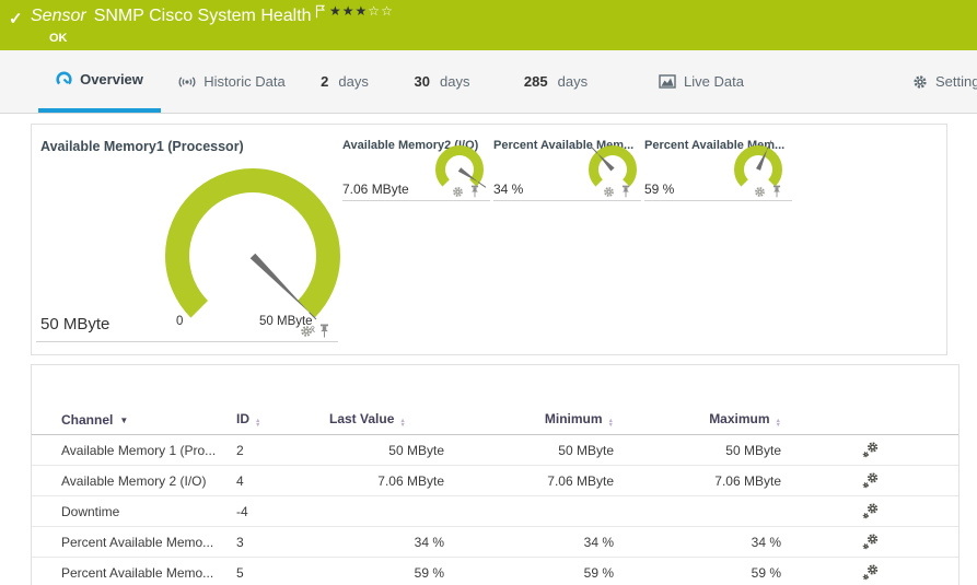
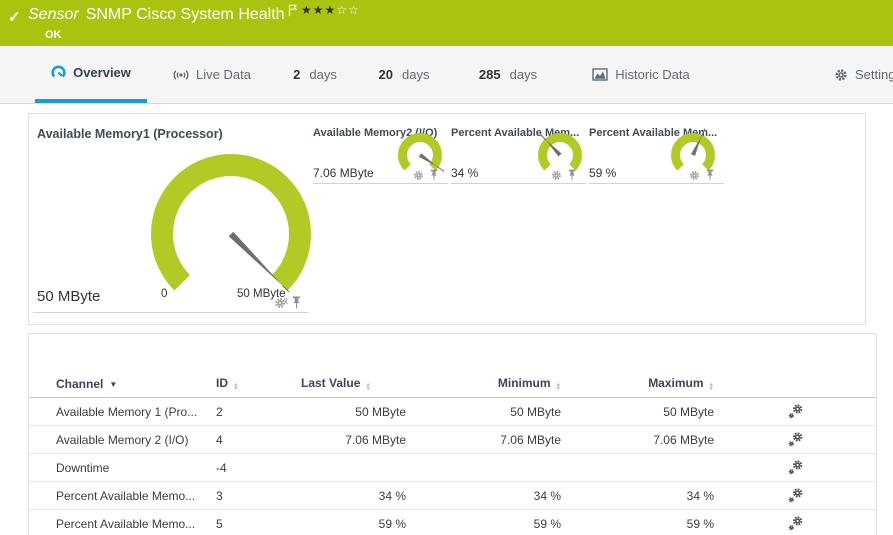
  ✓
  Sensor SNMP Cisco System Health
  ★★★☆☆
  OK
  Overview
- Historic Data
+ Live Data
  2
  days
- 30
+ 20
  days
  285
  days
- Live Data
+ Historic Data
  Setting
  Available Memory1 (Processor)
  x̄
  0
  50 MByte
  50 MByte
  Available Memory2 (I/O)
  7.06 MByte
  Percent Available Mem...
  34 %
  Percent Available Me...
  59 %
  Channel ▼	ID	Last Value	Minimum	Maximum
  Available Memory 1 (Pro...	2	50 MByte	50 MByte	50 MByte
  Available Memory 2 (I/O)	4	7.06 MByte	7.06 MByte	7.06 MByte
  Downtime	-4
  Percent Available Memo...	3	34 %	34 %	34 %
  Percent Available Memo...	5	59 %	59 %	59 %
